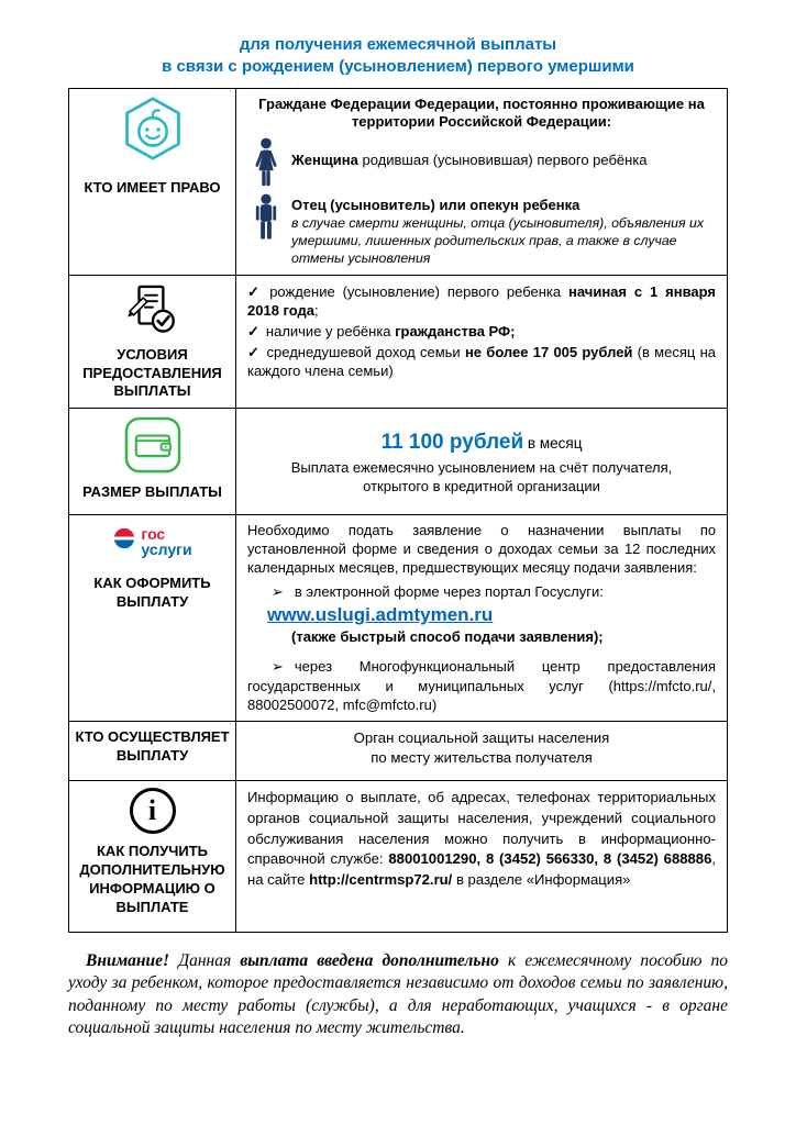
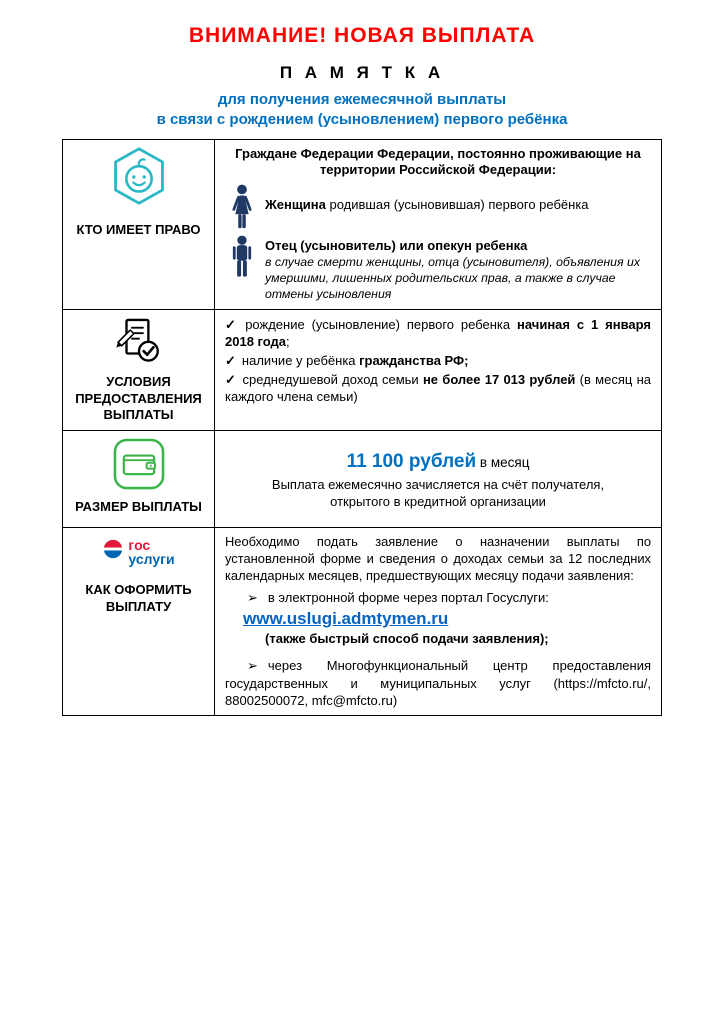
+ ВНИМАНИЕ! НОВАЯ ВЫПЛАТА
+ П А М Я Т К А
  для получения ежемесячной выплаты
- в связи с рождением (усыновлением) первого умершими
+ в связи с рождением (усыновлением) первого ребёнка
  КТО ИМЕЕТ ПРАВО	Граждане Федерации Федерации, постоянно проживающие на территории Российской Федерации: Женщина родившая (усыновившая) первого ребёнка Отец (усыновитель) или опекун ребенка в случае смерти женщины, отца (усыновителя), объявления их умершими, лишенных родительских прав, а также в случае отмены усыновления
- УСЛОВИЯ ПРЕДОСТАВЛЕНИЯ ВЫПЛАТЫ	✓ рождение (усыновление) первого ребенка начиная с 1 января 2018 года; ✓ наличие у ребёнка гражданства РФ; ✓ среднедушевой доход семьи не более 17 005 рублей (в месяц на каждого члена семьи)
+ УСЛОВИЯ ПРЕДОСТАВЛЕНИЯ ВЫПЛАТЫ	✓ рождение (усыновление) первого ребенка начиная с 1 января 2018 года; ✓ наличие у ребёнка гражданства РФ; ✓ среднедушевой доход семьи не более 17 013 рублей (в месяц на каждого члена семьи)
- РАЗМЕР ВЫПЛАТЫ	11 100 рублей в месяц Выплата ежемесячно усыновлением на счёт получателя, открытого в кредитной организации
+ РАЗМЕР ВЫПЛАТЫ	11 100 рублей в месяц Выплата ежемесячно зачисляется на счёт получателя, открытого в кредитной организации
  гос услуги КАК ОФОРМИТЬ ВЫПЛАТУ	Необходимо подать заявление о назначении выплаты по установленной форме и сведения о доходах семьи за 12 последних календарных месяцев, предшествующих месяцу подачи заявления: ➢ в электронной форме через портал Госуслуги: www.uslugi.admtymen.ru (также быстрый способ подачи заявления); ➢ через Многофункциональный центр предоставления государственных и муниципальных услуг (https://mfcto.ru/, 88002500072, mfc@mfcto.ru)
- КТО ОСУЩЕСТВЛЯЕТ ВЫПЛАТУ	Орган социальной защиты населения по месту жительства получателя
- i КАК ПОЛУЧИТЬ ДОПОЛНИТЕЛЬНУЮ ИНФОРМАЦИЮ О ВЫПЛАТЕ	Информацию о выплате, об адресах, телефонах территориальных органов социальной защиты населения, учреждений социального обслуживания населения можно получить в информационно-справочной службе: 88001001290, 8 (3452) 566330, 8 (3452) 688886, на сайте http://centrmsp72.ru/ в разделе «Информация»
- Внимание! Данная выплата введена дополнительно к ежемесячному пособию по уходу за ребенком, которое предоставляется независимо от доходов семьи по заявлению, поданному по месту работы (службы), а для неработающих, учащихся - в органе социальной защиты населения по месту жительства.
